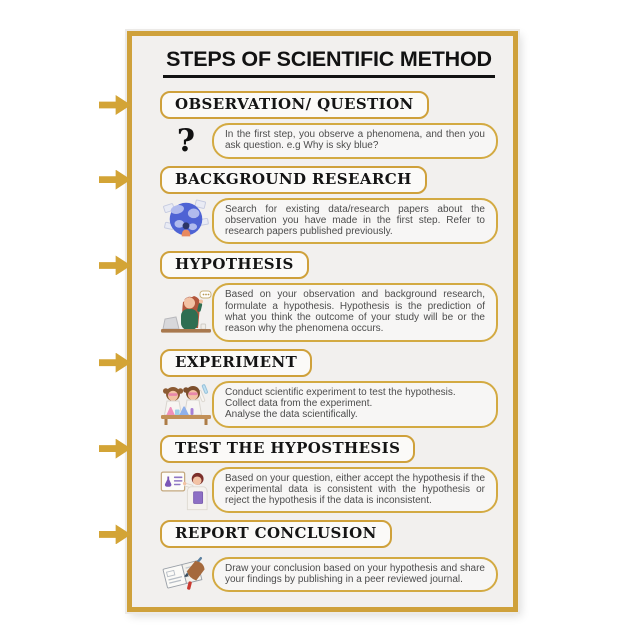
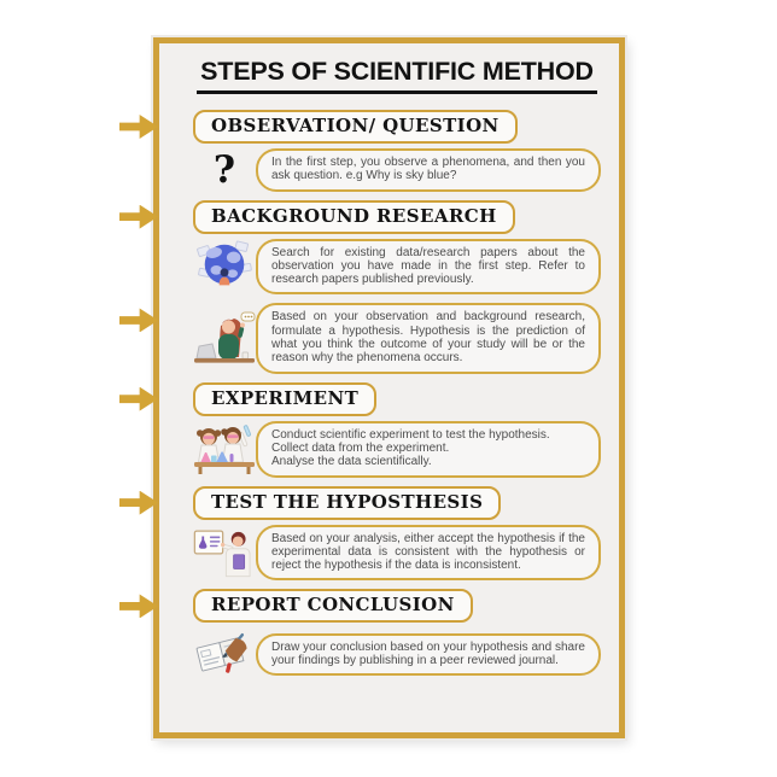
  STEPS OF SCIENTIFIC METHOD
  OBSERVATION/ QUESTION
  ?
  In the first step, you observe a phenomena, and then you ask question. e.g Why is sky blue?
  BACKGROUND RESEARCH
  Search for existing data/research papers about the observation you have made in the first step. Refer to research papers published previously.
- HYPOTHESIS
  Based on your observation and background research, formulate a hypothesis. Hypothesis is the prediction of what you think the outcome of your study will be or the reason why the phenomena occurs.
  EXPERIMENT
  Conduct scientific experiment to test the hypothesis.
  Collect data from the experiment.
  Analyse the data scientifically.
  TEST THE HYPOSTHESIS
- Based on your question, either accept the hypothesis if the experimental data is consistent with the hypothesis or reject the hypothesis if the data is inconsistent.
+ Based on your analysis, either accept the hypothesis if the experimental data is consistent with the hypothesis or reject the hypothesis if the data is inconsistent.
  REPORT CONCLUSION
  Draw your conclusion based on your hypothesis and share your findings by publishing in a peer reviewed journal.
